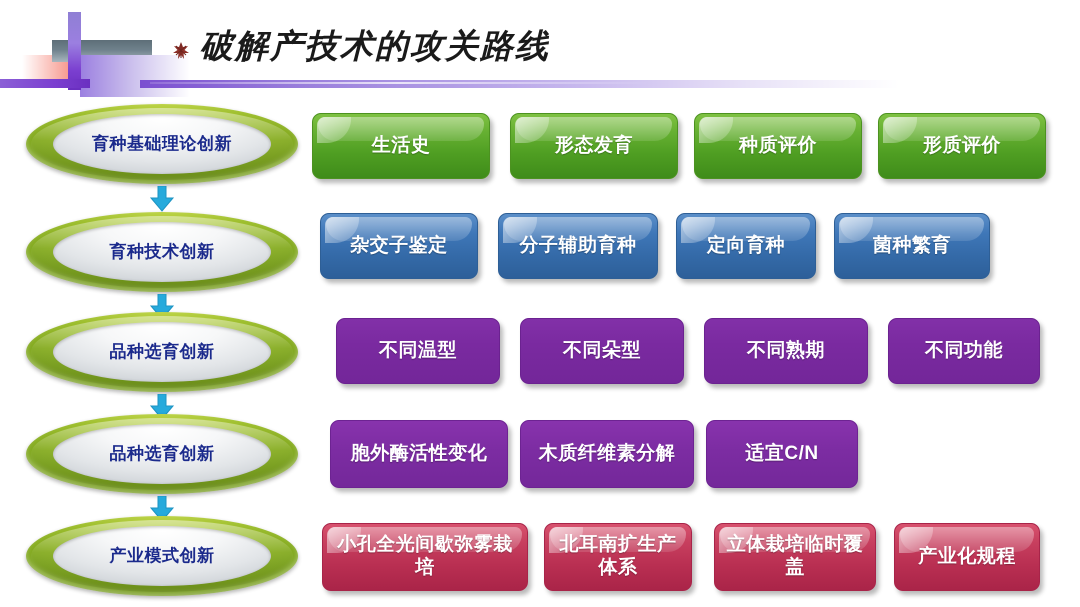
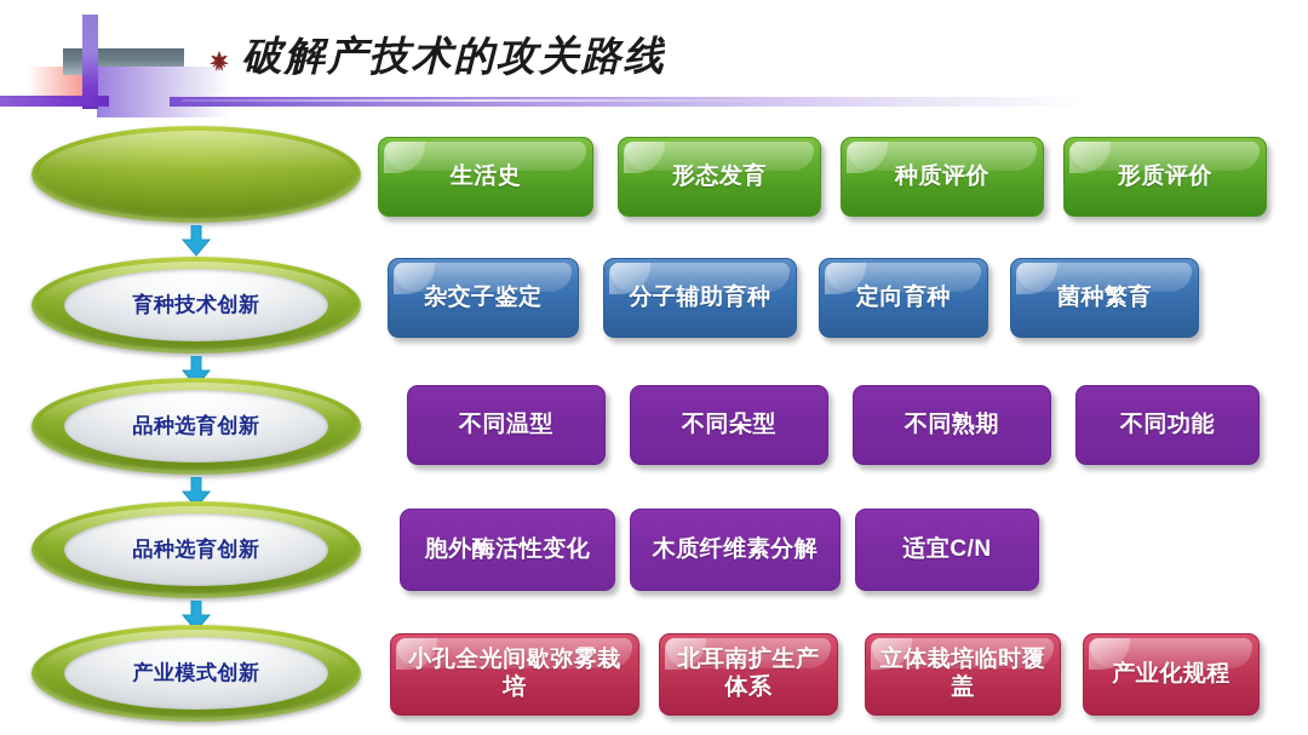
  破解产技术的攻关路线
- 育种基础理论创新
  育种技术创新
  品种选育创新
  品种选育创新
  产业模式创新
  生活史
  形态发育
  种质评价
  形质评价
  杂交子鉴定
  分子辅助育种
  定向育种
  菌种繁育
  不同温型
  不同朵型
  不同熟期
  不同功能
  胞外酶活性变化
  木质纤维素分解
  适宜C/N
  小孔全光间歇弥雾栽培
  北耳南扩生产体系
  立体栽培临时覆盖
  产业化规程
